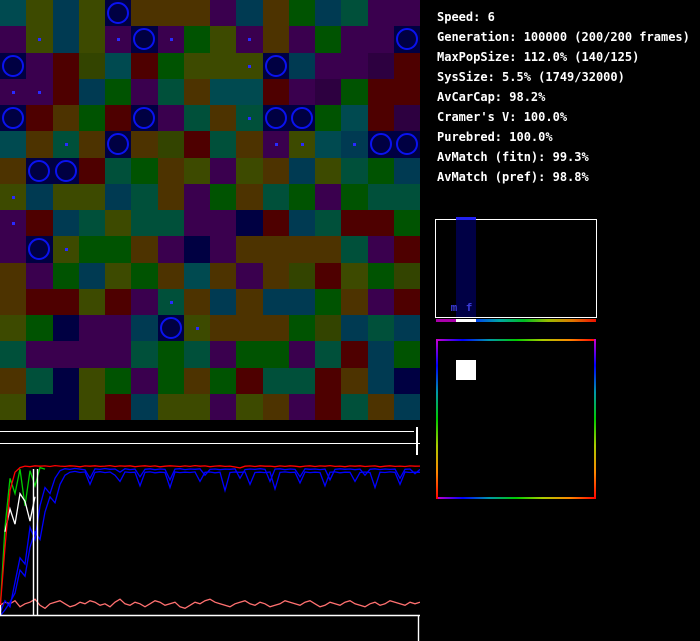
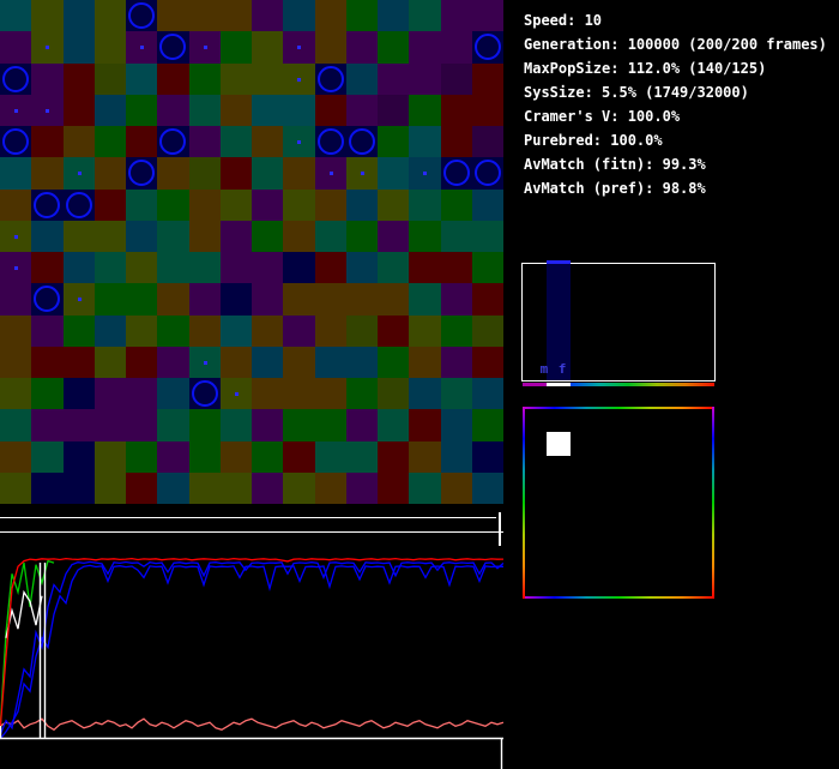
- Speed: 6
+ Speed: 10
  Generation: 100000 (200/200 frames)
  MaxPopSize: 112.0% (140/125)
  SysSize: 5.5% (1749/32000)
- AvCarCap: 98.2%
  Cramer's V: 100.0%
  Purebred: 100.0%
  AvMatch (fitn): 99.3%
  AvMatch (pref): 98.8%
  m f
